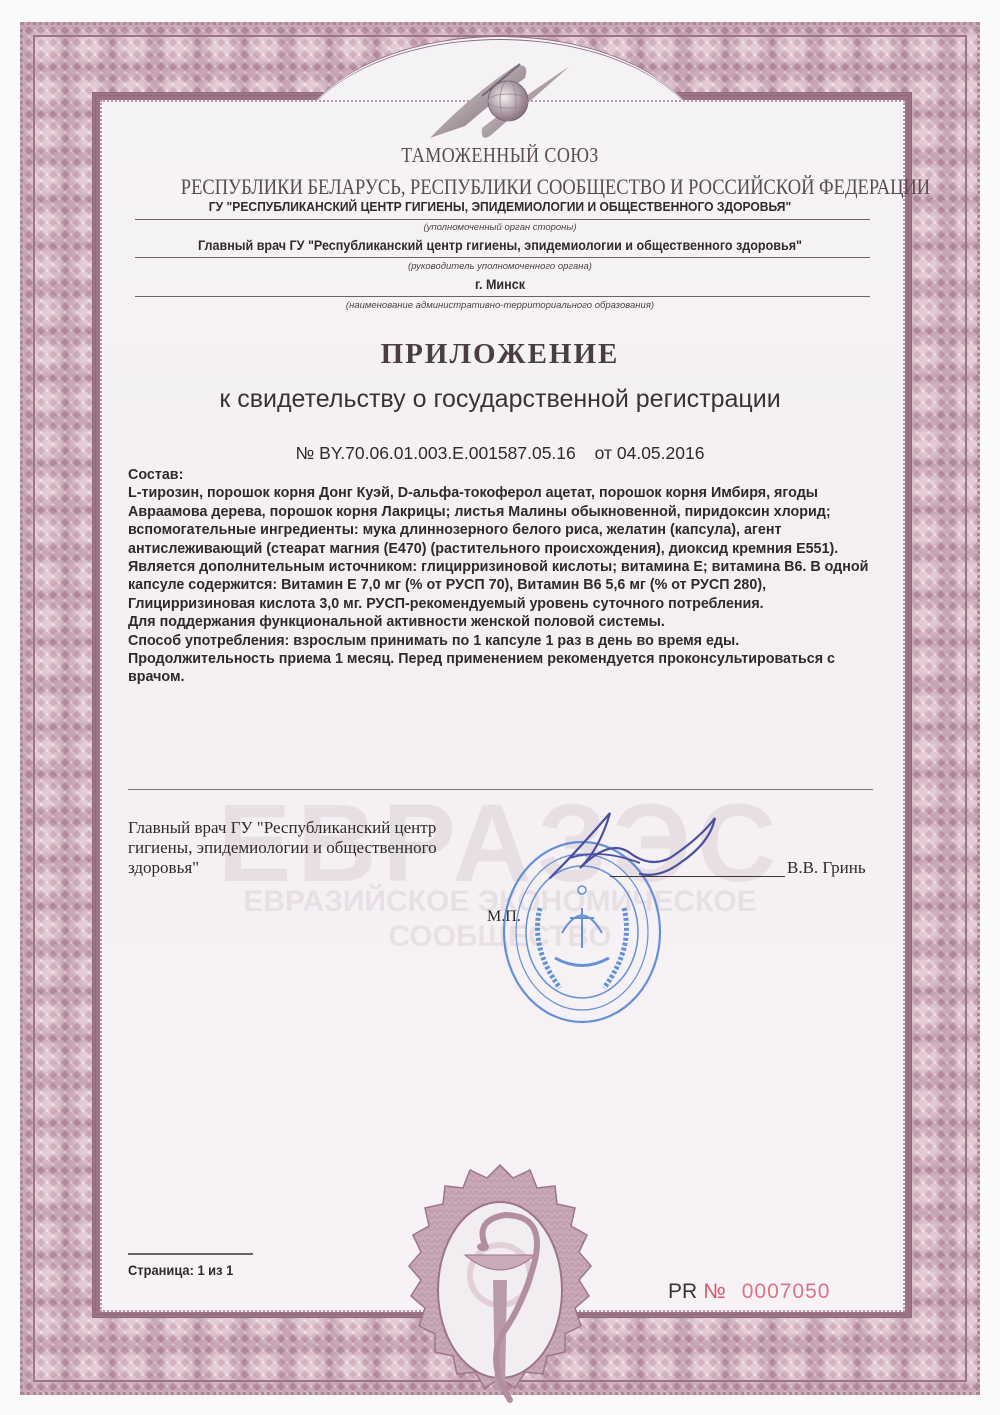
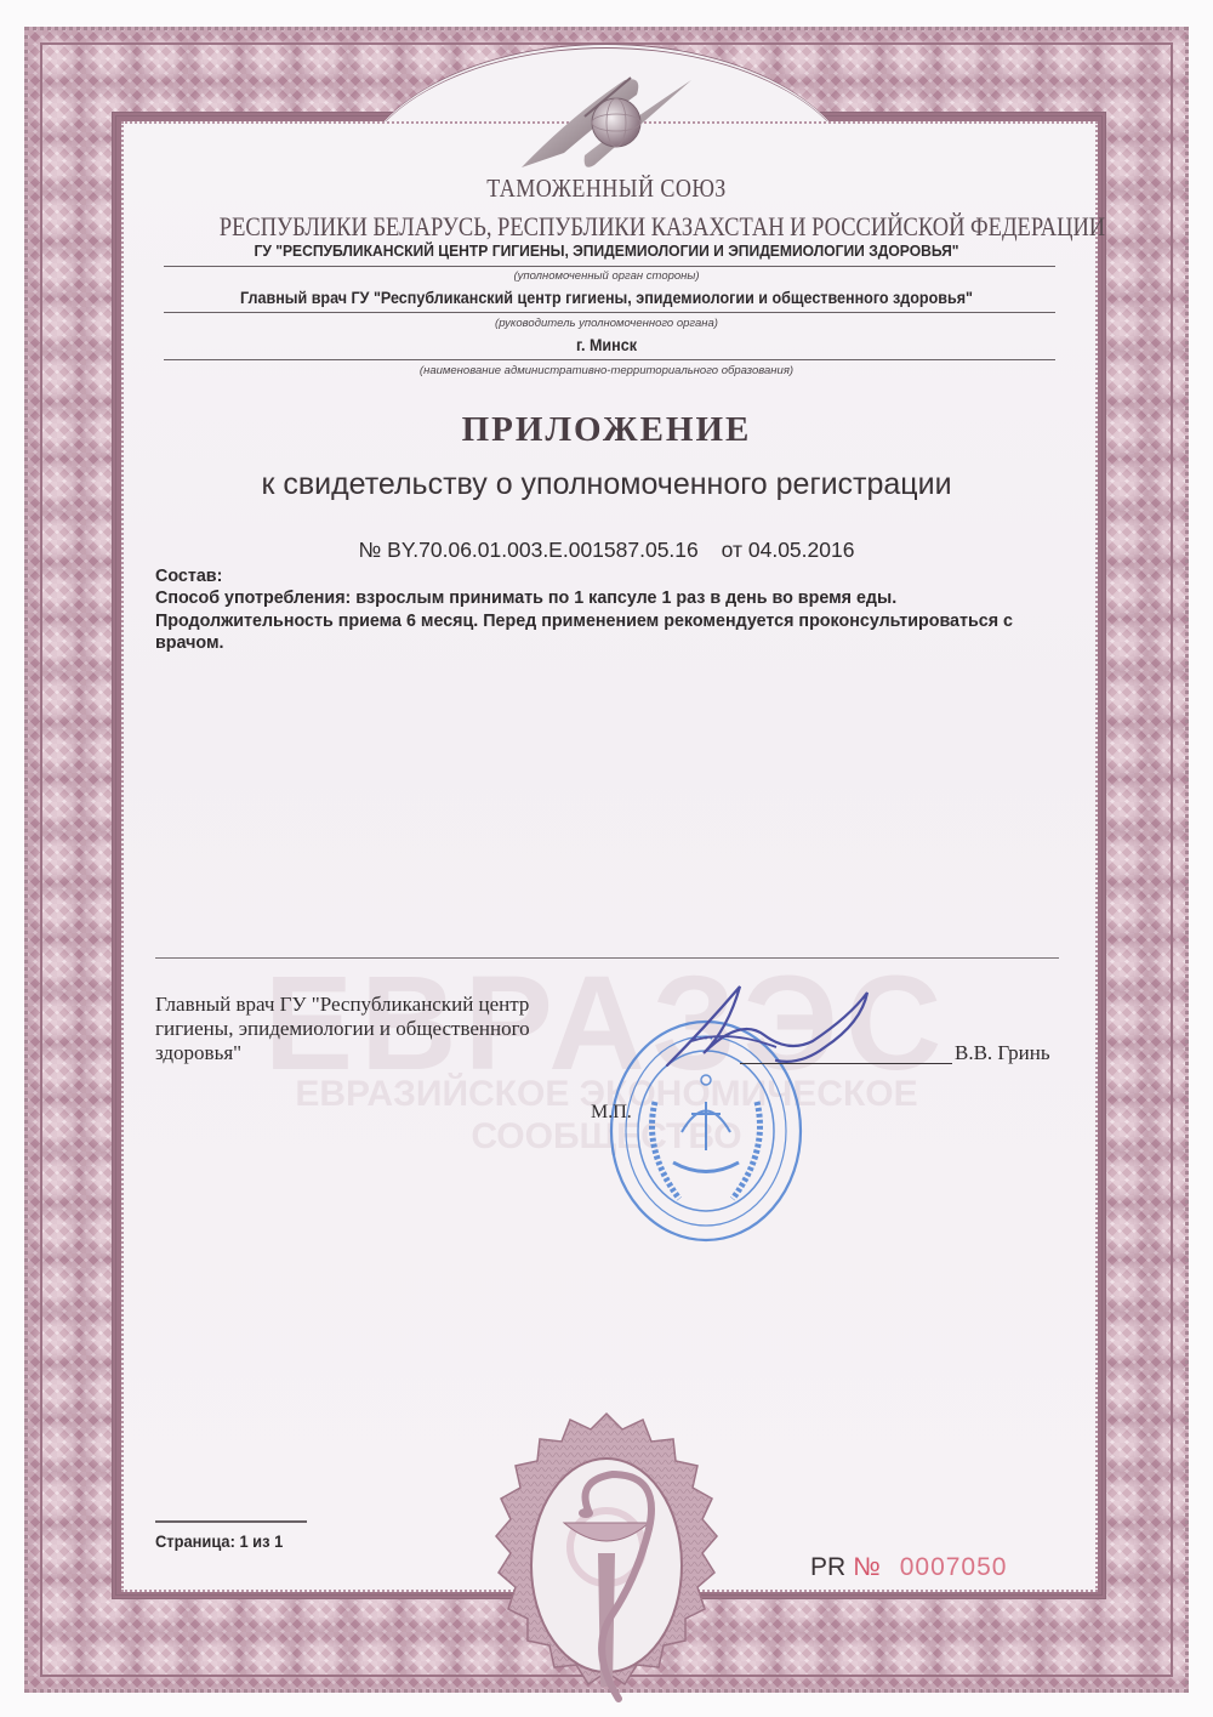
  ТАМОЖЕННЫЙ СОЮЗ
- РЕСПУБЛИКИ БЕЛАРУСЬ, РЕСПУБЛИКИ СООБЩЕСТВО И РОССИЙСКОЙ ФЕДЕРАЦИИ
+ РЕСПУБЛИКИ БЕЛАРУСЬ, РЕСПУБЛИКИ КАЗАХСТАН И РОССИЙСКОЙ ФЕДЕРАЦИИ
- ГУ "РЕСПУБЛИКАНСКИЙ ЦЕНТР ГИГИЕНЫ, ЭПИДЕМИОЛОГИИ И ОБЩЕСТВЕННОГО ЗДОРОВЬЯ"
+ ГУ "РЕСПУБЛИКАНСКИЙ ЦЕНТР ГИГИЕНЫ, ЭПИДЕМИОЛОГИИ И ЭПИДЕМИОЛОГИИ ЗДОРОВЬЯ"
  (уполномоченный орган стороны)
  Главный врач ГУ "Республиканский центр гигиены, эпидемиологии и общественного здоровья"
  (руководитель уполномоченного органа)
  г. Минск
  (наименование административно-территориального образования)
  ПРИЛОЖЕНИЕ
- к свидетельству о государственной регистрации
+ к свидетельству о уполномоченного регистрации
  № BY.70.06.01.003.E.001587.05.16 от 04.05.2016
  ЕВРАЗЭС
  ЕВРАЗИЙСКОЕ ЭКОНОМИЧЕСКОЕ
  СООБЩЕСТВО
  Состав:
- L-тирозин, порошок корня Донг Куэй, D-альфа-токоферол ацетат, порошок корня Имбиря, ягоды Авраамова дерева, порошок корня Лакрицы; листья Малины обыкновенной, пиридоксин хлорид; вспомогательные ингредиенты: мука длиннозерного белого риса, желатин (капсула), агент антислеживающий (стеарат магния (Е470) (растительного происхождения), диоксид кремния Е551).
- Является дополнительным источником: глицирризиновой кислоты; витамина Е; витамина В6. В одной капсуле содержится: Витамин Е 7,0 мг (% от РУСП 70), Витамин В6 5,6 мг (% от РУСП 280), Глицирризиновая кислота 3,0 мг. РУСП-рекомендуемый уровень суточного потребления.
- Для поддержания функциональной активности женской половой системы.
- Способ употребления: взрослым принимать по 1 капсуле 1 раз в день во время еды. Продолжительность приема 1 месяц. Перед применением рекомендуется проконсультироваться с врачом.
+ Способ употребления: взрослым принимать по 1 капсуле 1 раз в день во время еды. Продолжительность приема 6 месяц. Перед применением рекомендуется проконсультироваться с врачом.
  Главный врач ГУ "Республиканский центр гигиены, эпидемиологии и общественного здоровья"
  В.В. Гринь
  М.П.
  Страница: 1 из 1
  PR № 0007050
